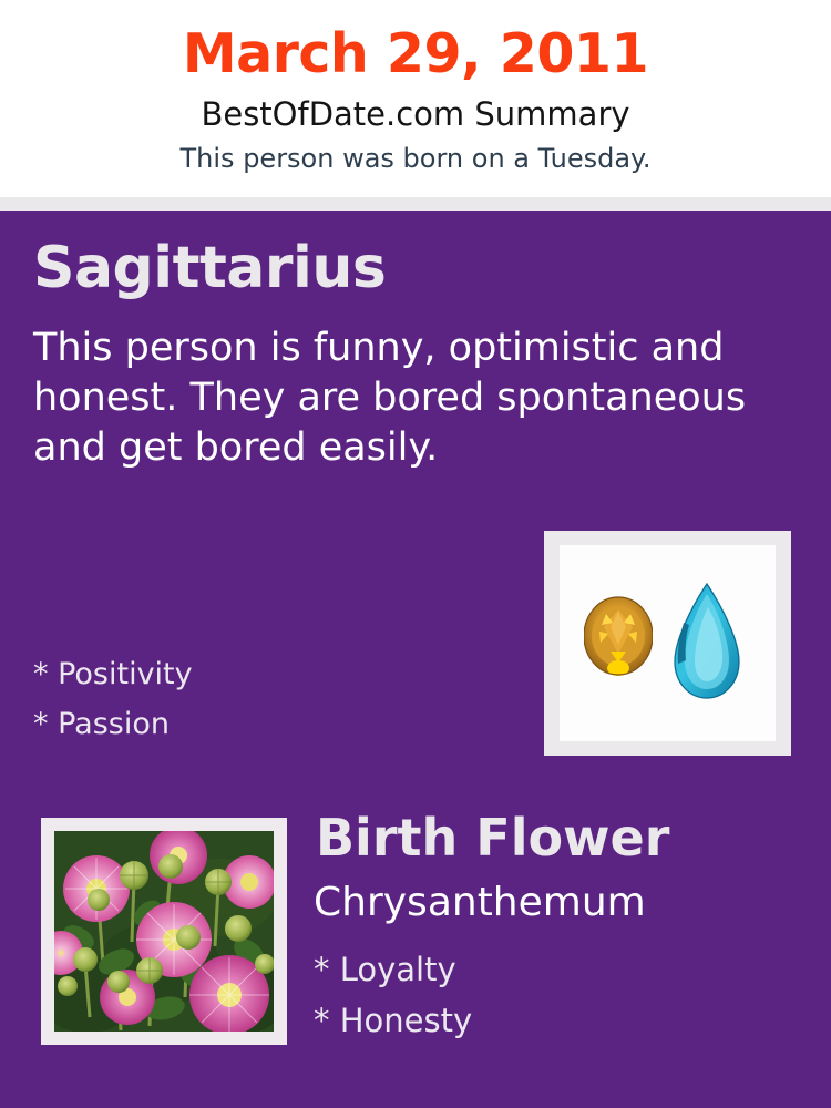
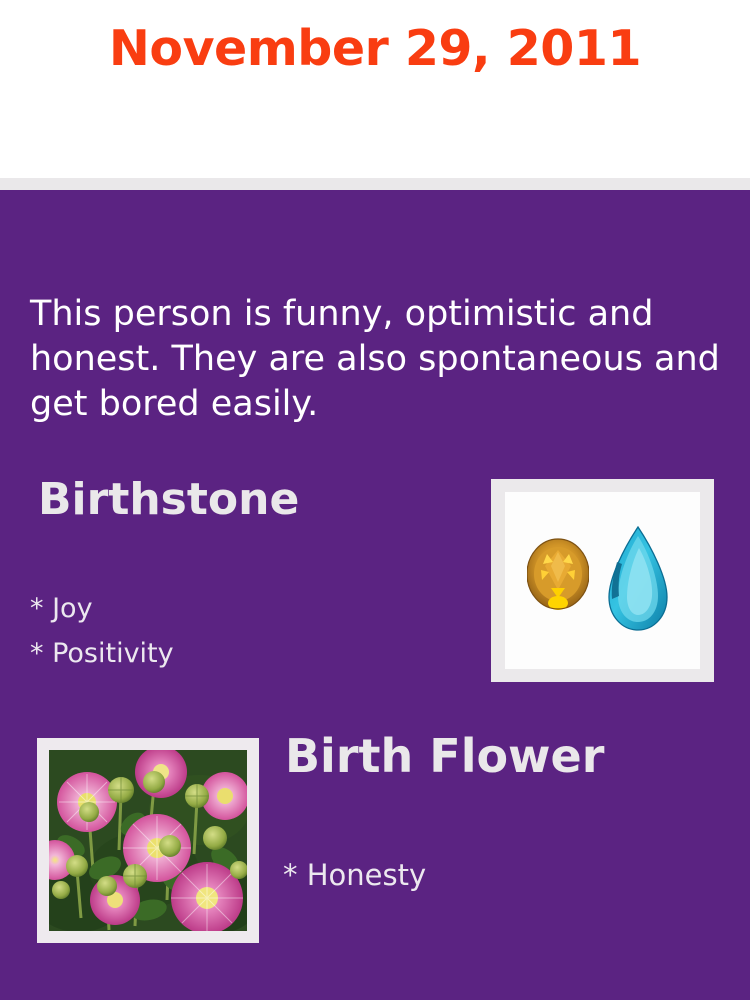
- March 29, 2011
+ November 29, 2011
- BestOfDate.com Summary
- This person was born on a Tuesday.
- Sagittarius
- This person is funny, optimistic and honest. They are bored spontaneous and get bored easily.
+ This person is funny, optimistic and honest. They are also spontaneous and get bored easily.
+ Birthstone
+ * Joy
  * Positivity
- * Passion
  Birth Flower
- Chrysanthemum
- * Loyalty
  * Honesty
